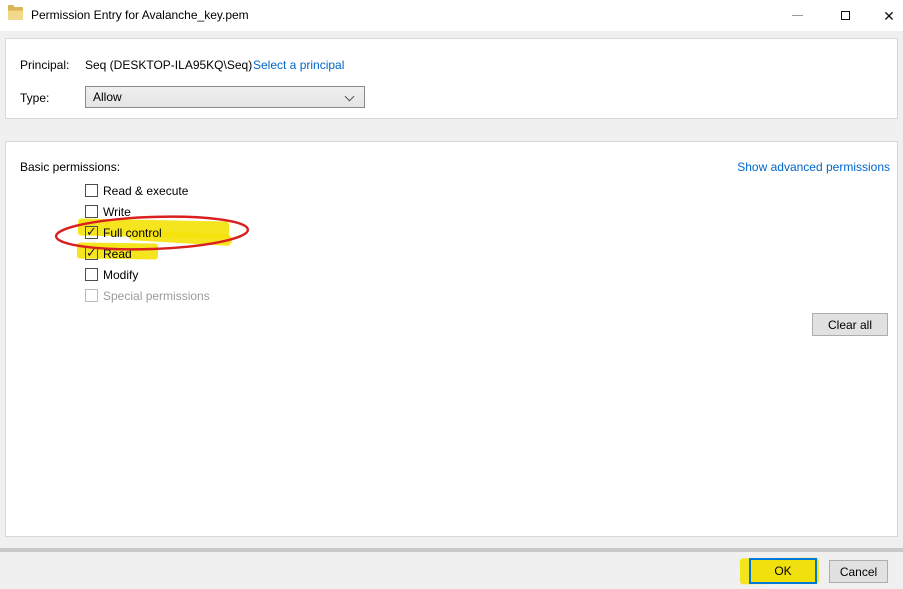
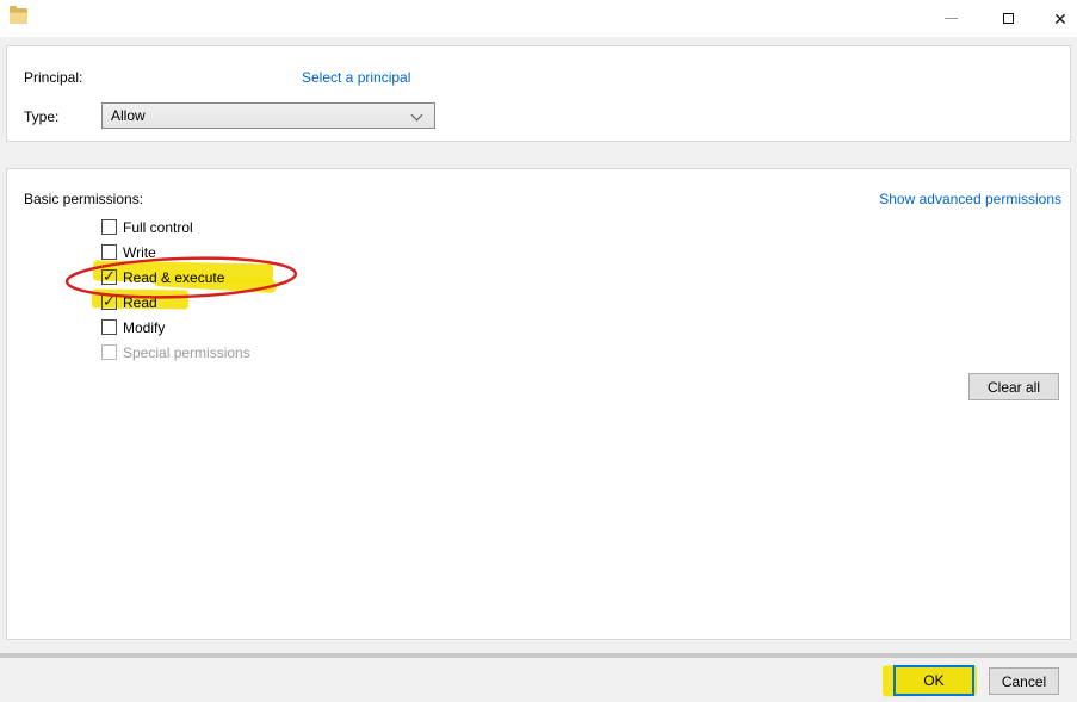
- Permission Entry for Avalanche_key.pem
  ✕
  Principal:
- Seq (DESKTOP-ILA95KQ\Seq)
  Select a principal
  Type:
  Allow
  Basic permissions:
  Show advanced permissions
- Read & execute
+ Full control
  Write
  ✓
- Full control
+ Read & execute
  ✓
  Read
  Modify
  Special permissions
  Clear all
  OK
  Cancel
